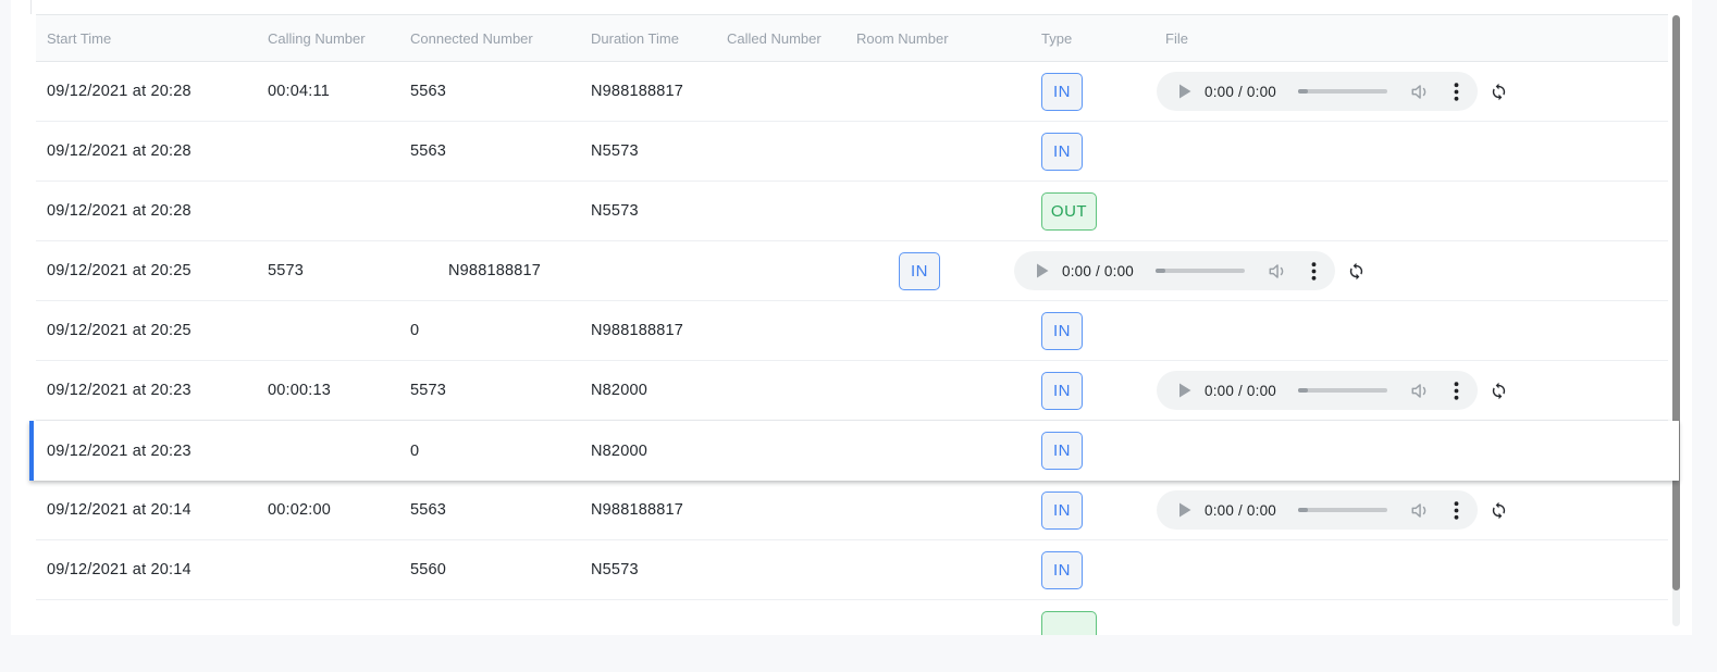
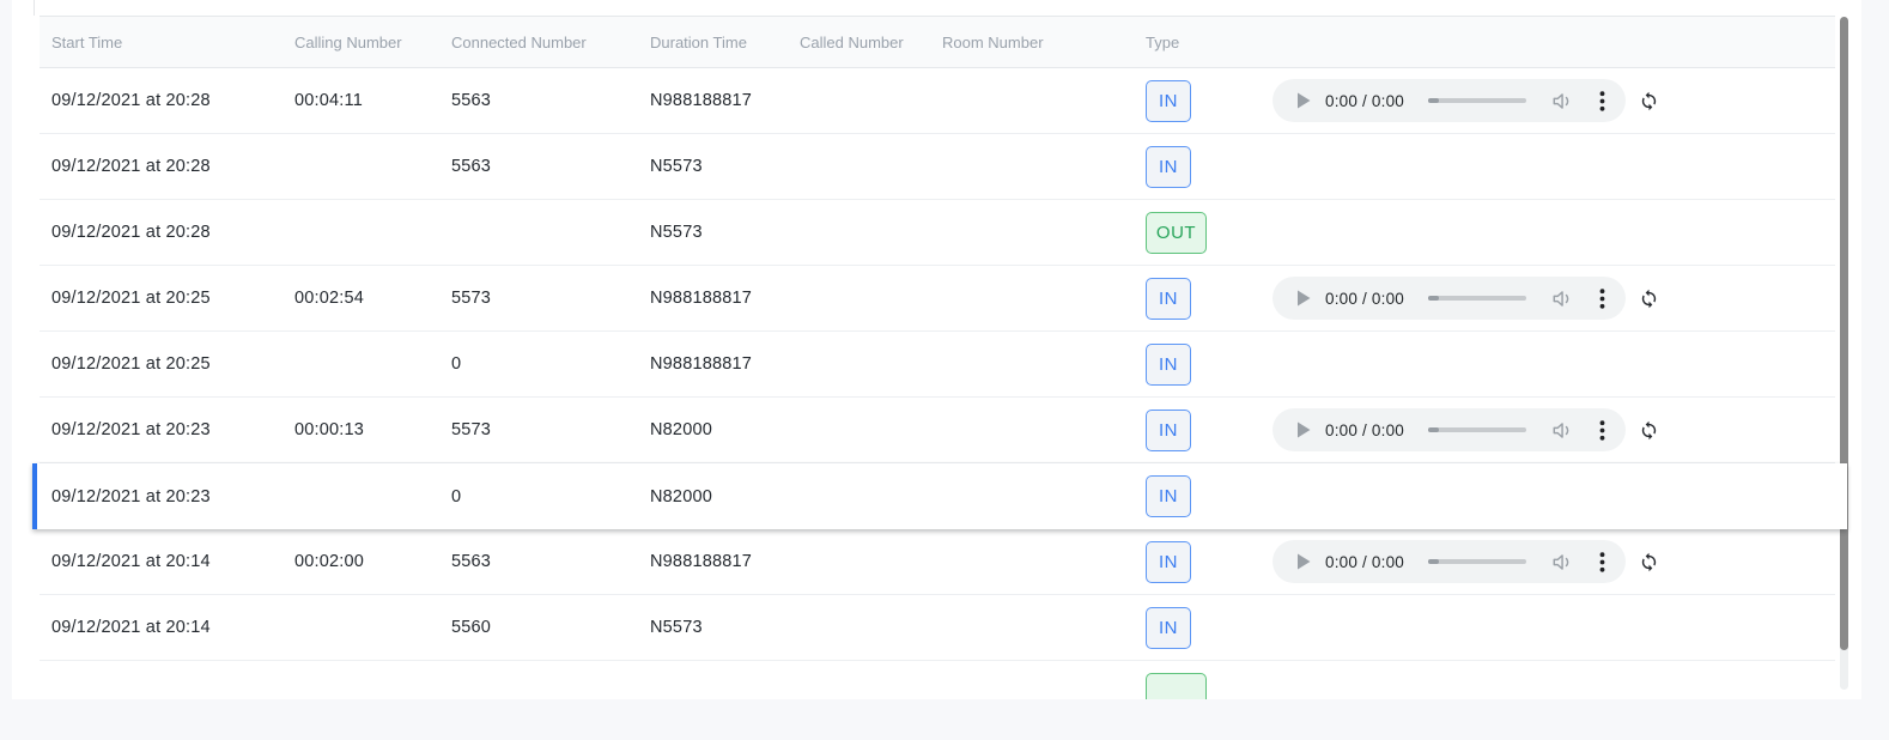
  Start Time
  Calling Number
  Connected Number
  Duration Time
  Called Number
  Room Number
  Type
- File
  09/12/2021 at 20:28
  00:04:11
  5563
  N988188817
  IN
  0:00 / 0:00
  09/12/2021 at 20:28
  5563
  N5573
  IN
  09/12/2021 at 20:28
  N5573
  OUT
  09/12/2021 at 20:25
+ 00:02:54
  5573
  N988188817
  IN
  0:00 / 0:00
  09/12/2021 at 20:25
  0
  N988188817
  IN
  09/12/2021 at 20:23
  00:00:13
  5573
  N82000
  IN
  0:00 / 0:00
  09/12/2021 at 20:23
  0
  N82000
  IN
  09/12/2021 at 20:14
  00:02:00
  5563
  N988188817
  IN
  0:00 / 0:00
  09/12/2021 at 20:14
  5560
  N5573
  IN
